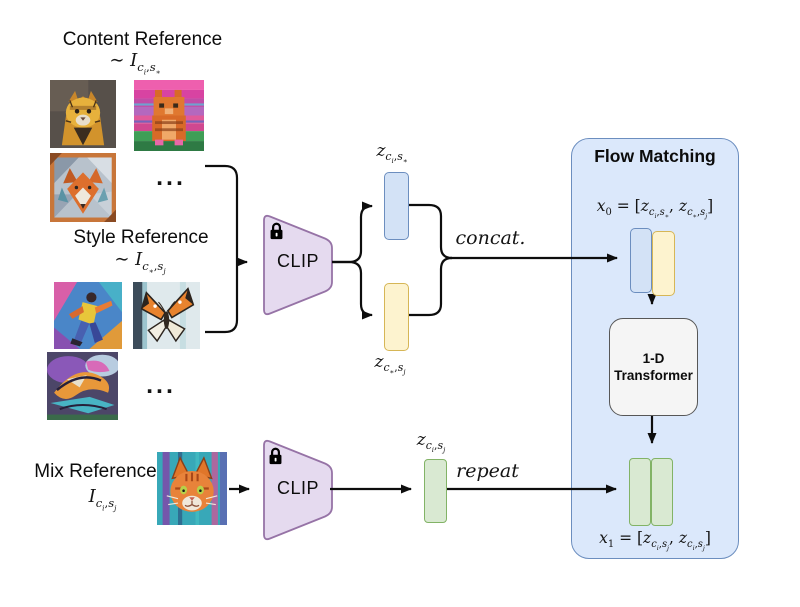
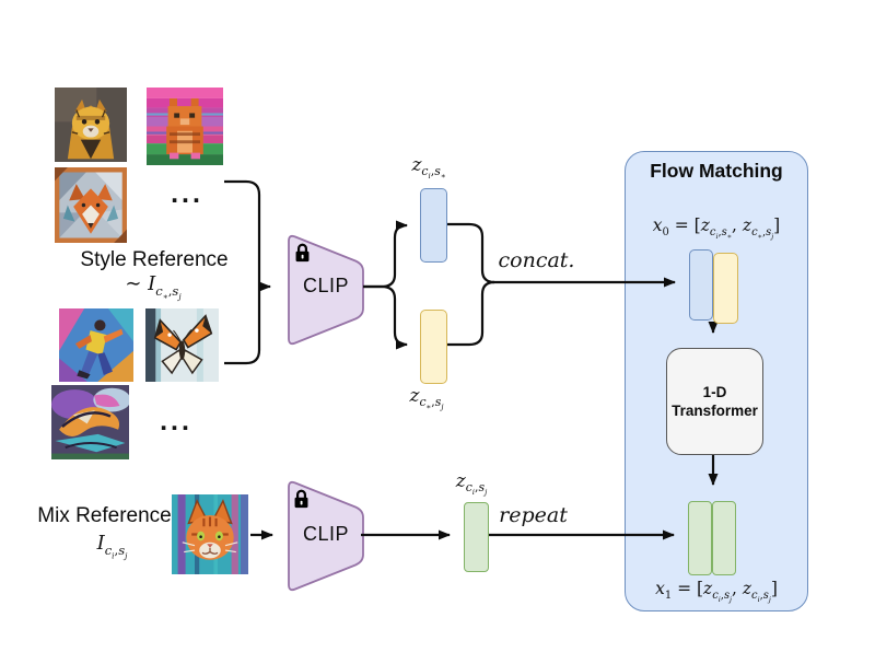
  Flow Matching
  x0 = [zc ,s, zc ,s]
  1-D
  Transformer
  x1 = [zc ,s, zc ,s]
- Content Reference
- ∼ Ici,s∗
  ...
  Style Reference
  ∼ Ic∗,sj
  ...
  Mix Reference
  Ici,sj
  zci,s∗
  zc∗,sj
  zci,sj
  concat.
  repeat
  CLIP
  CLIP
